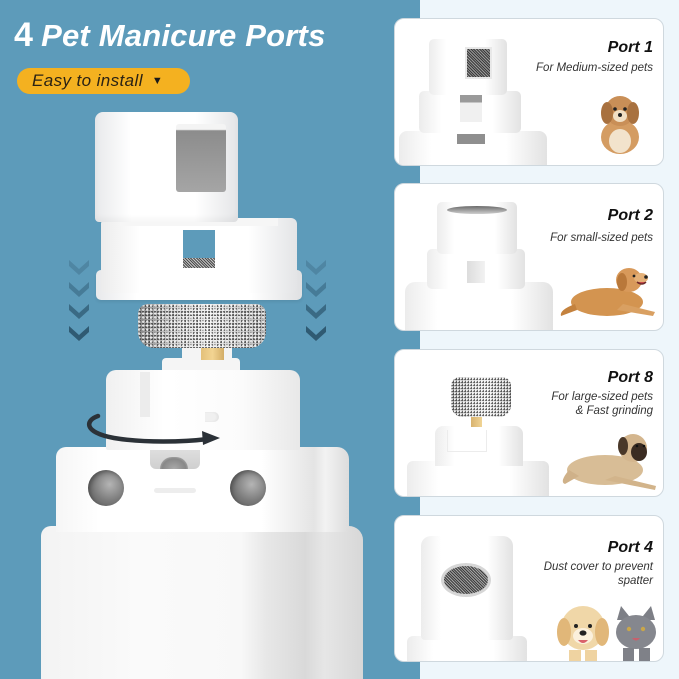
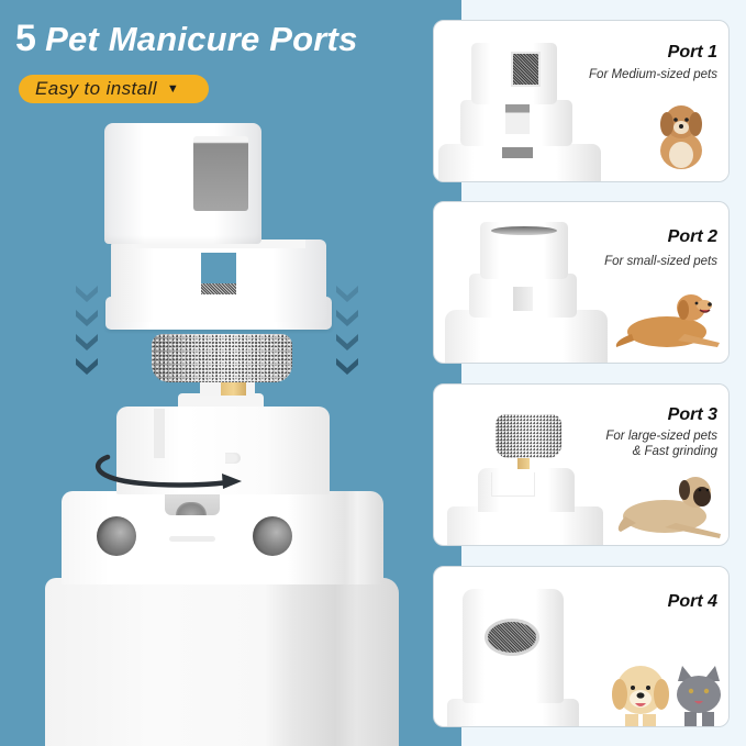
- 4 Pet Manicure Ports
+ 5 Pet Manicure Ports
  Easy to install
  ▼
  Port 1
  For Medium-sized pets
  Port 2
  For small-sized pets
- Port 8
+ Port 3
  For large-sized pets
  & Fast grinding
  Port 4
- Dust cover to prevent
- spatter
